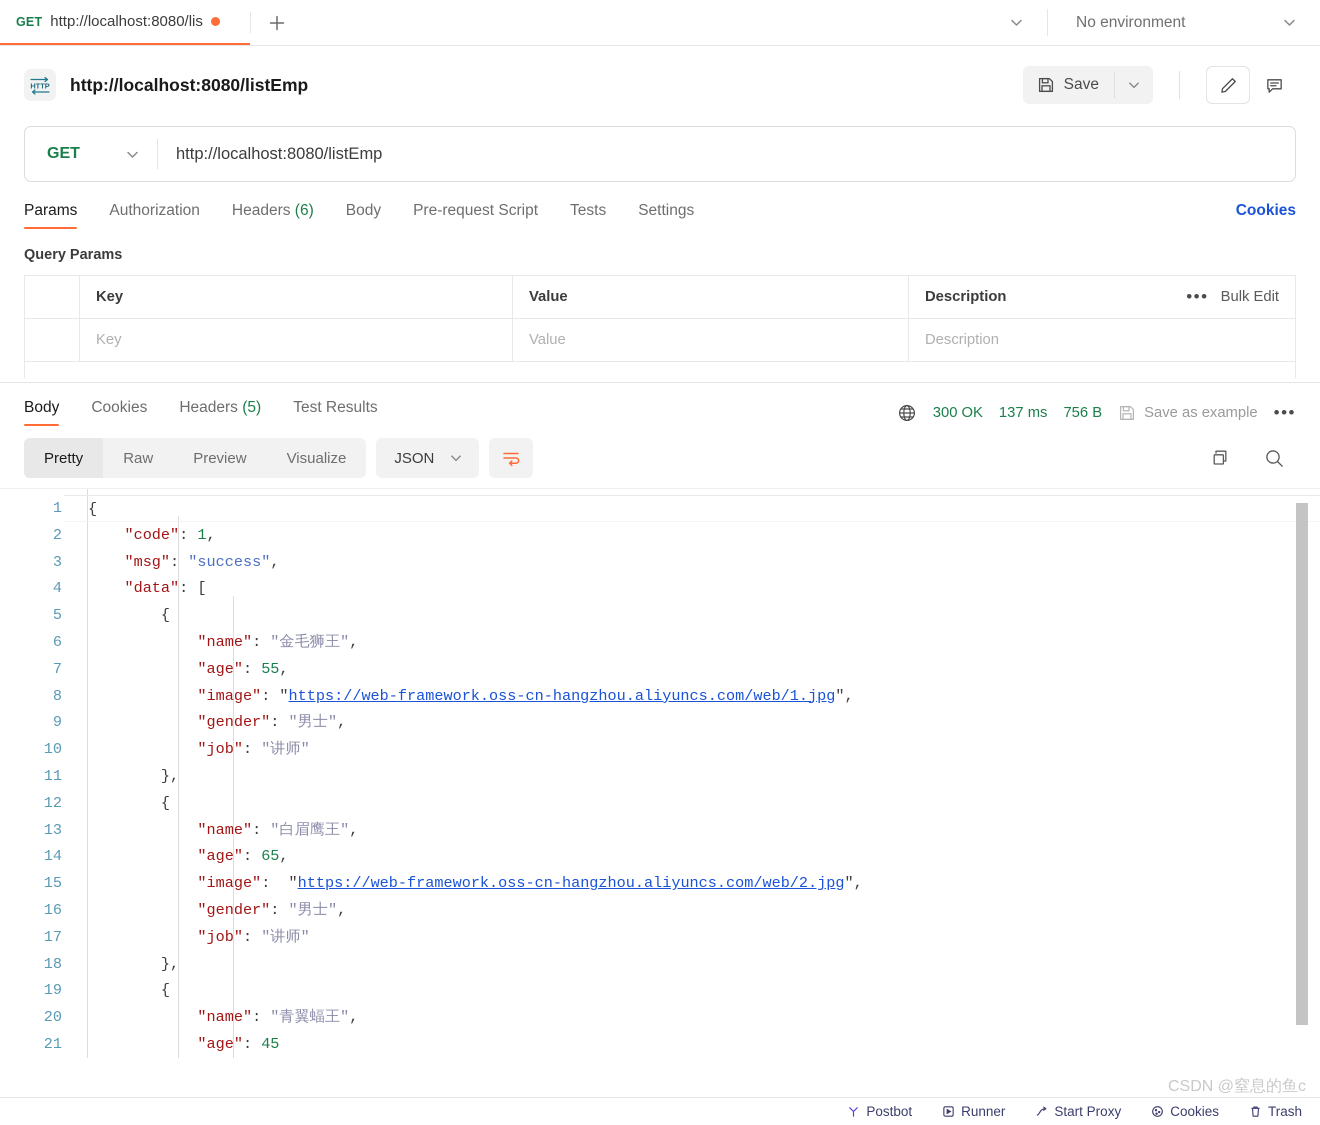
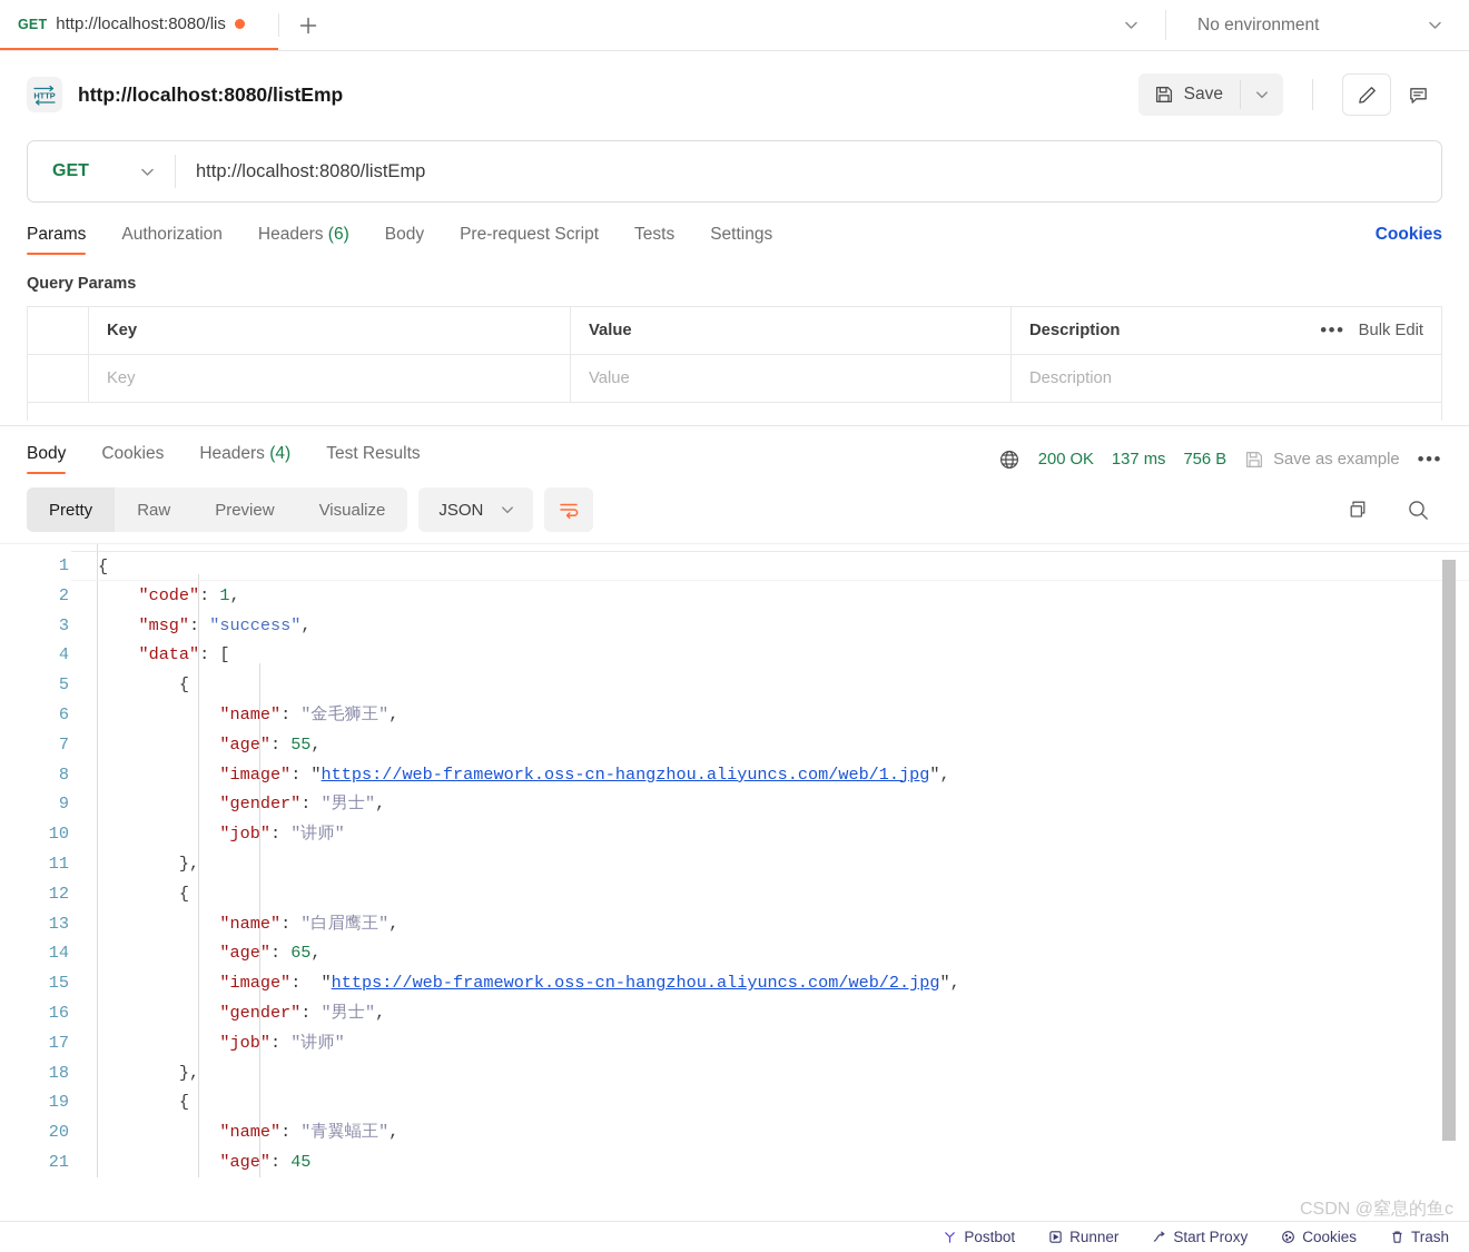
  GET
  http://localhost:8080/lis
  No environment
  HTTP
  http://localhost:8080/listEmp
  Save
  GET
  http://localhost:8080/listEmp
  Params
  Authorization
  Headers (6)
  Body
  Pre-request Script
  Tests
  Settings
  Cookies
  Query Params
  Key
  Value
  Description
  •••
  Bulk Edit
  Key
  Value
  Description
  Body
  Cookies
- Headers (5)
+ Headers (4)
  Test Results
- 300 OK
+ 200 OK
  137 ms
  756 B
  Save as example
  •••
  Pretty
  Raw
  Preview
  Visualize
  JSON
  1
  2
  3
  4
  5
  6
  7
  8
  9
  10
  11
  12
  13
  14
  15
  16
  17
  18
  19
  20
  21
  {
  "code": 1,
  "msg": "success",
  "data": [
  {
  "name": "金毛狮王",
  "age": 55,
  "image": "https://web-framework.oss-cn-hangzhou.aliyuncs.com/web/1.jpg",
  "gender": "男士",
  "job": "讲师"
  },
  {
  "name": "白眉鹰王",
  "age": 65,
  "image": "https://web-framework.oss-cn-hangzhou.aliyuncs.com/web/2.jpg",
  "gender": "男士",
  "job": "讲师"
  },
  {
  "name": "青翼蝠王",
  "age": 45
  Postbot
  Runner
  Start Proxy
  Cookies
  Trash
  CSDN @窒息的鱼c
